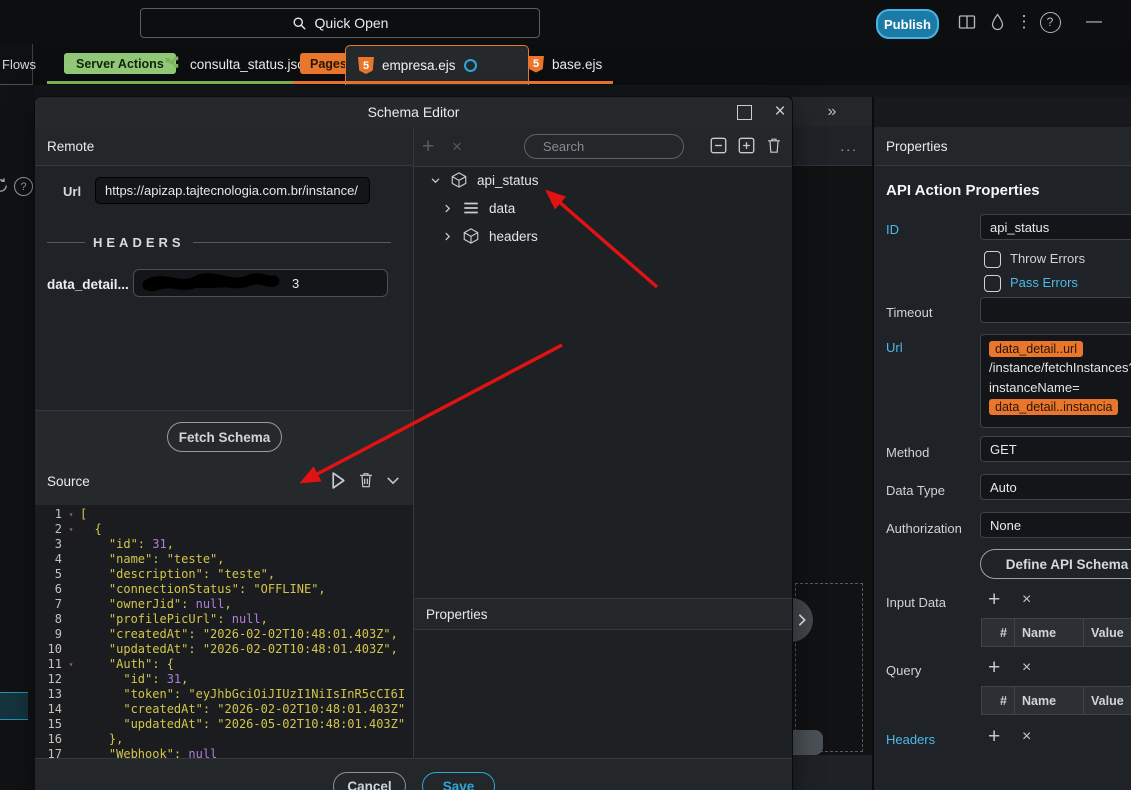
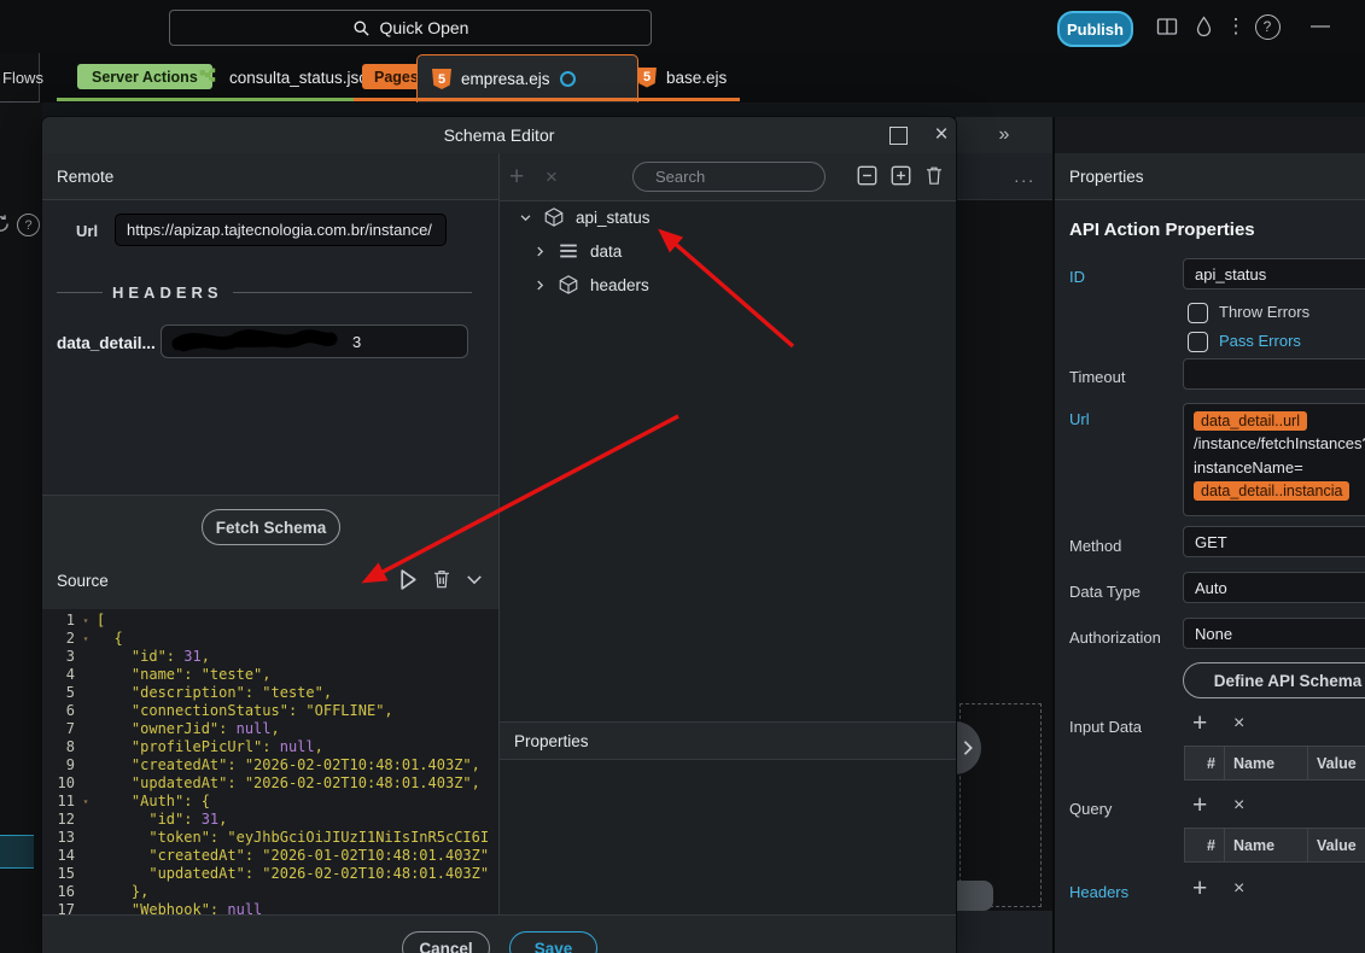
  Quick Open
  Publish
  ⋮
  ?
  —
  Flows
  Server Actions
  consulta_status.js
  Pages
  5
  empresa.ejs
  5
  base.ejs
  ?
  »
  ...
  Properties
  API Action Properties
  ID
  api_status
  Throw Errors
  Pass Errors
  Timeout
  Url
  data_detail..url
  /instance/fetchInstances
  instanceName=
  data_detail..instancia
  Method
  GET
  Data Type
  Auto
  Authorization
  None
  Define API Schema
  Input Data
  +
  ×
  #
  Name
  Value
  Query
  +
  ×
  #
  Name
  Value
  Headers
  +
  ×
  Schema Editor
  ×
  Remote
  Url
  https://apizap.tajtecnologia.com.br/instance/
  HEADERS
  data_detail...
  3
  Fetch Schema
  Source
  1
  ▾
  [
  2
  ▾
  {
  3
  "id": 31,
  4
  "name": "teste",
  5
  "description": "teste",
  6
  "connectionStatus": "OFFLINE",
  7
  "ownerJid": null,
  8
  "profilePicUrl": null,
  9
  "createdAt": "2026-02-02T10:48:01.403Z",
  10
  "updatedAt": "2026-02-02T10:48:01.403Z",
  11
  ▾
  "Auth": {
  12
  "id": 31,
  13
  "token": "eyJhbGciOiJIUzI1NiIsInR5cCI6I
  14
- "createdAt": "2026-02-02T10:48:01.403Z"
+ "createdAt": "2026-01-02T10:48:01.403Z"
  15
- "updatedAt": "2026-05-02T10:48:01.403Z"
+ "updatedAt": "2026-02-02T10:48:01.403Z"
  16
  },
  17
  "Webhook": null
  +
  ×
  Search
  api_status
  data
  headers
  Properties
  Cancel
  Save
